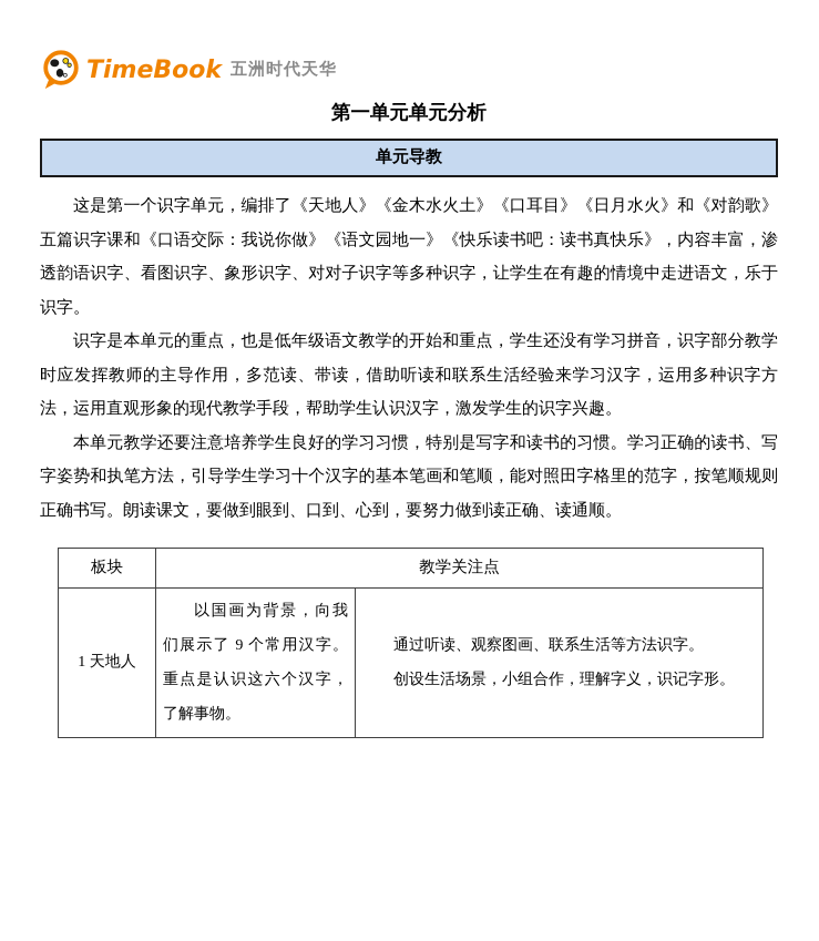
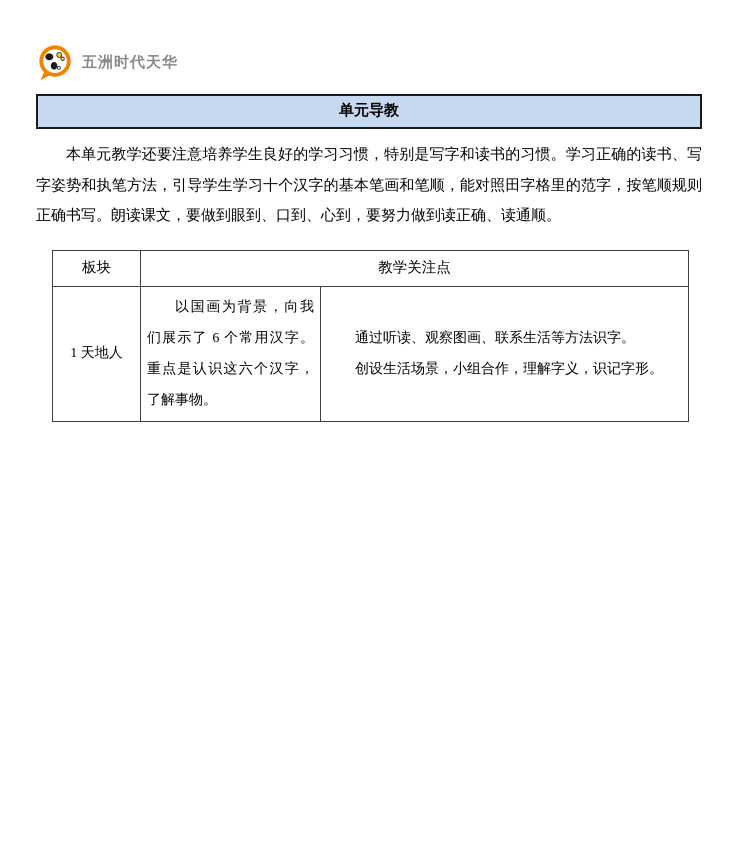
- TimeBook
  五洲时代天华
- 第一单元单元分析
  单元导教
- 这是第一个识字单元，编排了《天地人》《金木水火土》《口耳目》《日月水火》和《对韵歌》五篇识字课和《口语交际：我说你做》《语文园地一》《快乐读书吧：读书真快乐》，内容丰富，渗透韵语识字、看图识字、象形识字、对对子识字等多种识字，让学生在有趣的情境中走进语文，乐于识字。
- 识字是本单元的重点，也是低年级语文教学的开始和重点，学生还没有学习拼音，识字部分教学时应发挥教师的主导作用，多范读、带读，借助听读和联系生活经验来学习汉字，运用多种识字方法，运用直观形象的现代教学手段，帮助学生认识汉字，激发学生的识字兴趣。
  本单元教学还要注意培养学生良好的学习习惯，特别是写字和读书的习惯。学习正确的读书、写字姿势和执笔方法，引导学生学习十个汉字的基本笔画和笔顺，能对照田字格里的范字，按笔顺规则正确书写。朗读课文，要做到眼到、口到、心到，要努力做到读正确、读通顺。
  板块	教学关注点
- 1 天地人	以国画为背景，向我们展示了 9 个常用汉字。重点是认识这六个汉字，了解事物。	通过听读、观察图画、联系生活等方法识字。 创设生活场景，小组合作，理解字义，识记字形。
+ 1 天地人	以国画为背景，向我们展示了 6 个常用汉字。重点是认识这六个汉字，了解事物。	通过听读、观察图画、联系生活等方法识字。 创设生活场景，小组合作，理解字义，识记字形。
